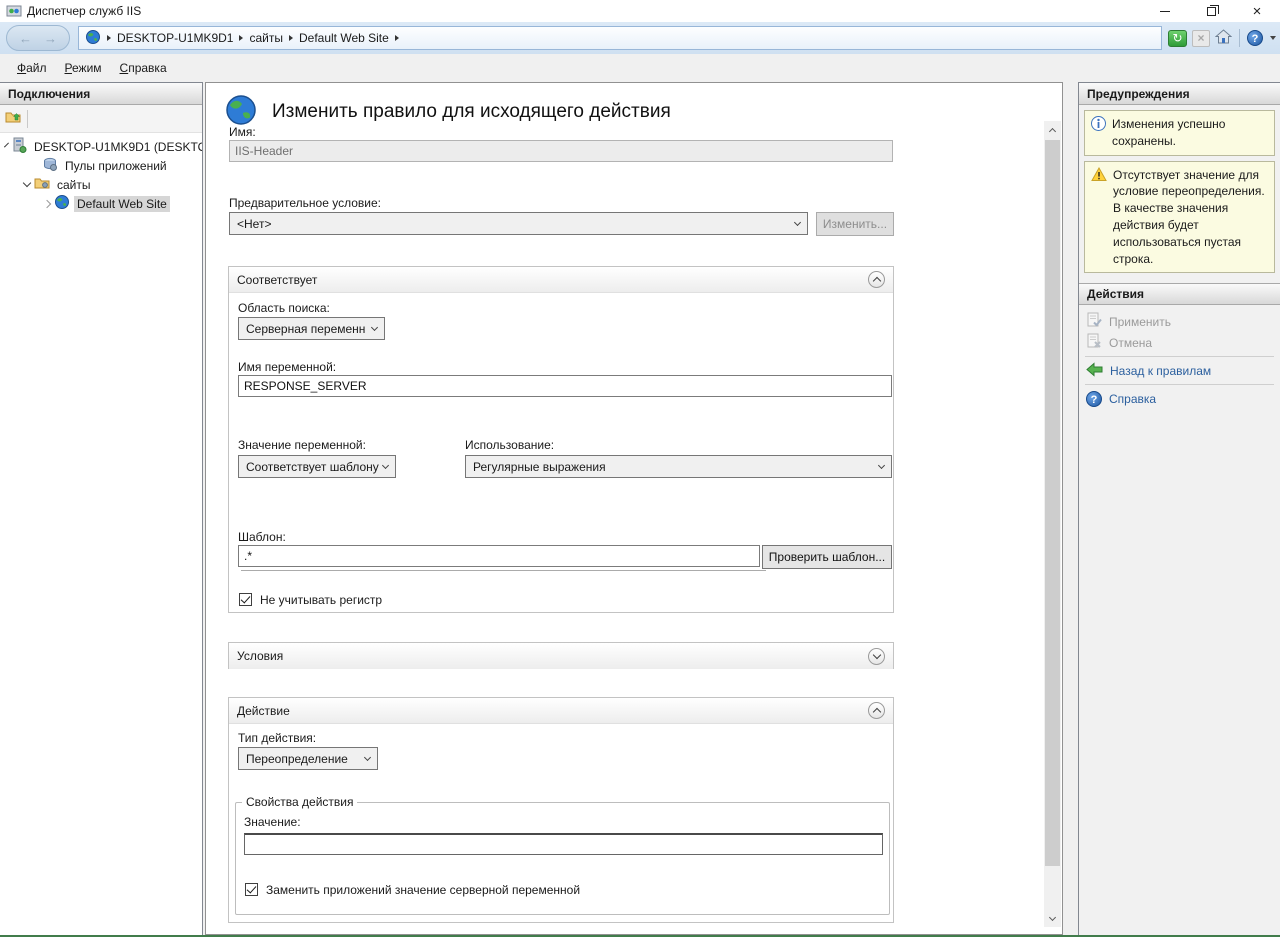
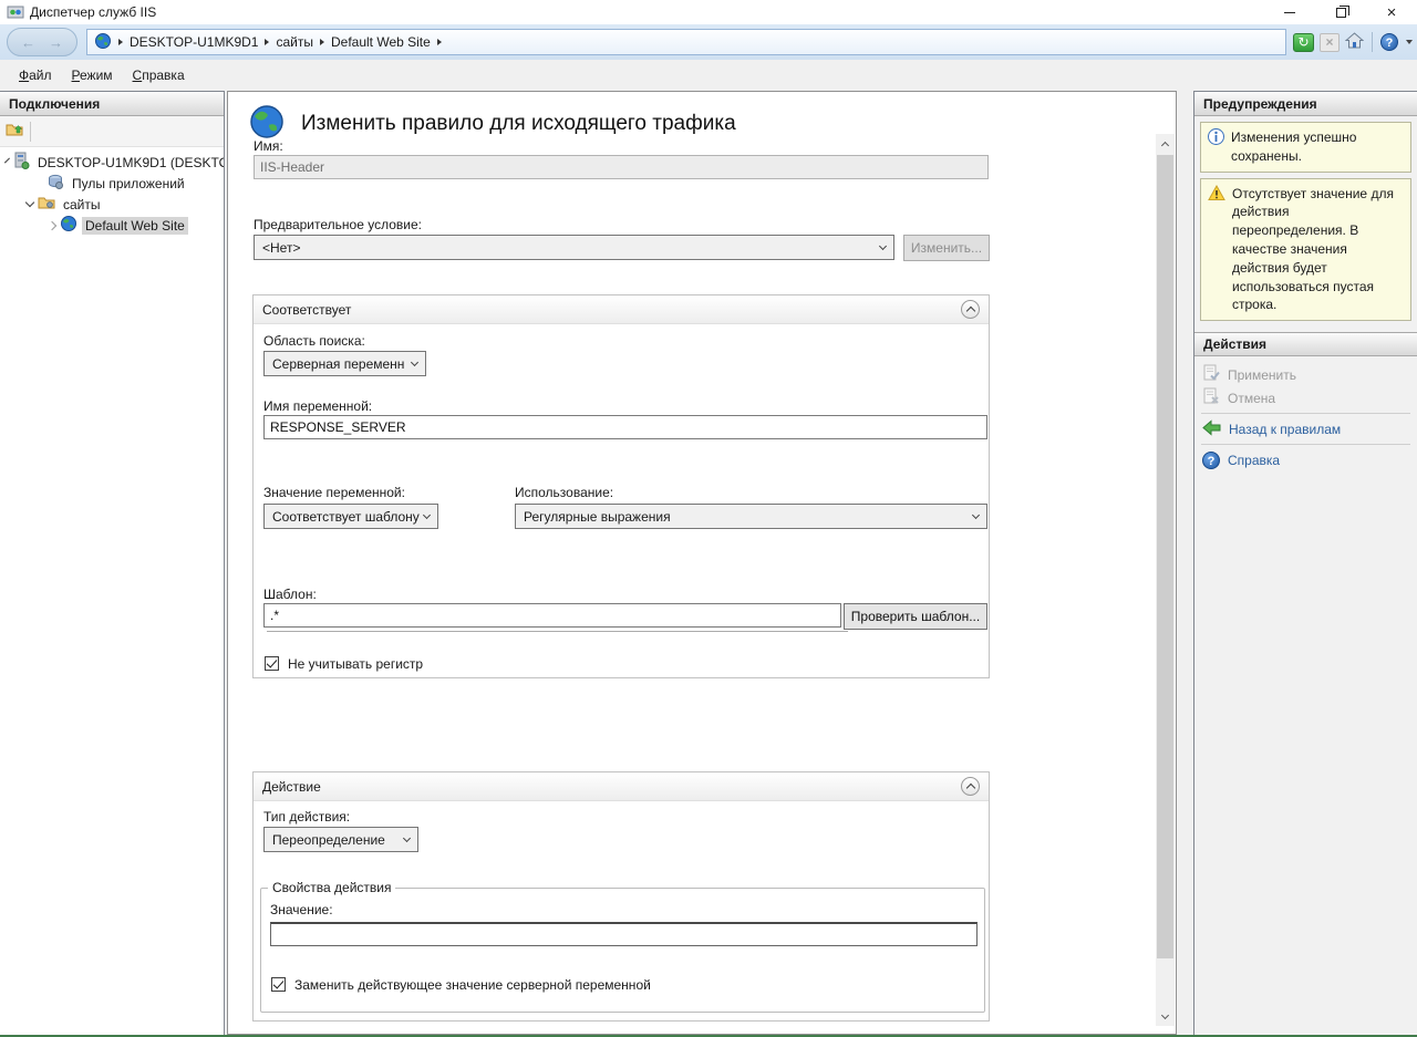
  Диспетчер служб IIS
  ×
  ←
  →
  DESKTOP-U1MK9D1
  сайты
  Default Web Site
  ↻
  ×
  ?
  Файл
  Режим
  Справка
  Подключения
  DESKTOP-U1MK9D1 (DESKT
  Пулы приложений
  сайты
  Default Web Site
- Изменить правило для исходящего действия
+ Изменить правило для исходящего трафика
  Имя:
  IIS-Header
  Предварительное условие:
  <Нет>
  Изменить...
  Соответствует
  Область поиска:
  Серверная переменн
  Имя переменной:
  RESPONSE_SERVER
  Значение переменной:
  Соответствует шаблону
  Использование:
  Регулярные выражения
  Шаблон:
  .*
  Проверить шаблон...
  Не учитывать регистр
- Условия
  Действие
  Тип действия:
  Переопределение
  Свойства действия
  Значение:
- Заменить приложений значение серверной переменной
+ Заменить действующее значение серверной переменной
  Предупреждения
  Изменения успешно сохранены.
- Отсутствует значение для условие переопределения. В качестве значения действия будет использоваться пустая строка.
+ Отсутствует значение для действия переопределения. В качестве значения действия будет использоваться пустая строка.
  Действия
  Применить
  Отмена
  Назад к правилам
  ?
  Справка
